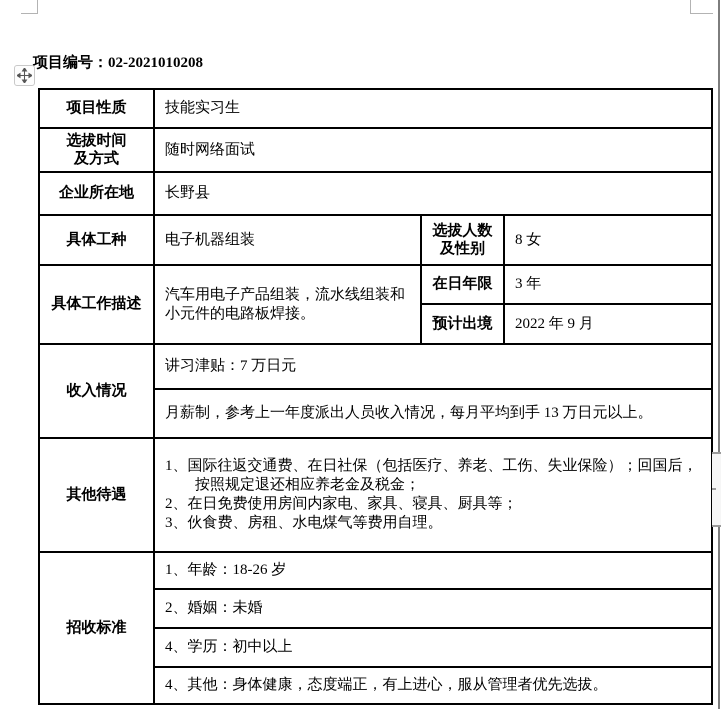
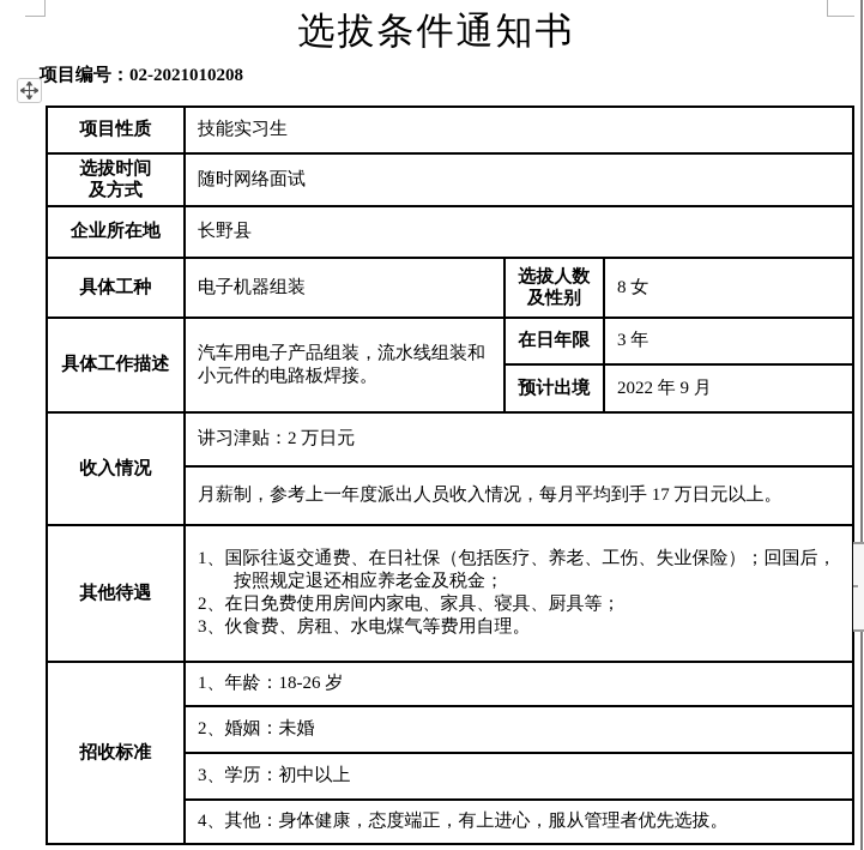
+ 选拔条件通知书
  项目编号：02-2021010208
  项目性质	技能实习生
  选拔时间 及方式	随时网络面试
  企业所在地	长野县
  具体工种	电子机器组装	选拔人数 及性别	8 女
  具体工作描述	汽车用电子产品组装，流水线组装和小元件的电路板焊接。	在日年限	3 年
  预计出境	2022 年 9 月
- 收入情况	讲习津贴：7 万日元
+ 收入情况	讲习津贴：2 万日元
- 月薪制，参考上一年度派出人员收入情况，每月平均到手 13 万日元以上。
+ 月薪制，参考上一年度派出人员收入情况，每月平均到手 17 万日元以上。
  其他待遇	1、国际往返交通费、在日社保（包括医疗、养老、工伤、失业保险）；回国后，按照规定退还相应养老金及税金； 2、在日免费使用房间内家电、家具、寝具、厨具等； 3、伙食费、房租、水电煤气等费用自理。
  招收标准	1、年龄：18-26 岁
  2、婚姻：未婚
- 4、学历：初中以上
+ 3、学历：初中以上
  4、其他：身体健康，态度端正，有上进心，服从管理者优先选拔。
